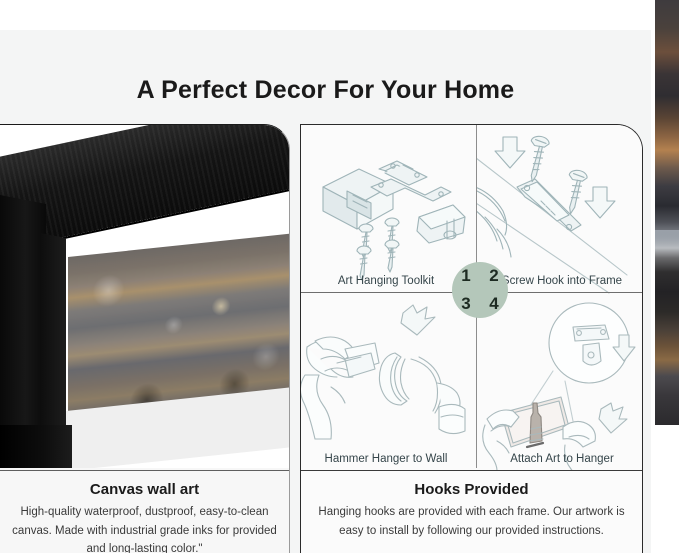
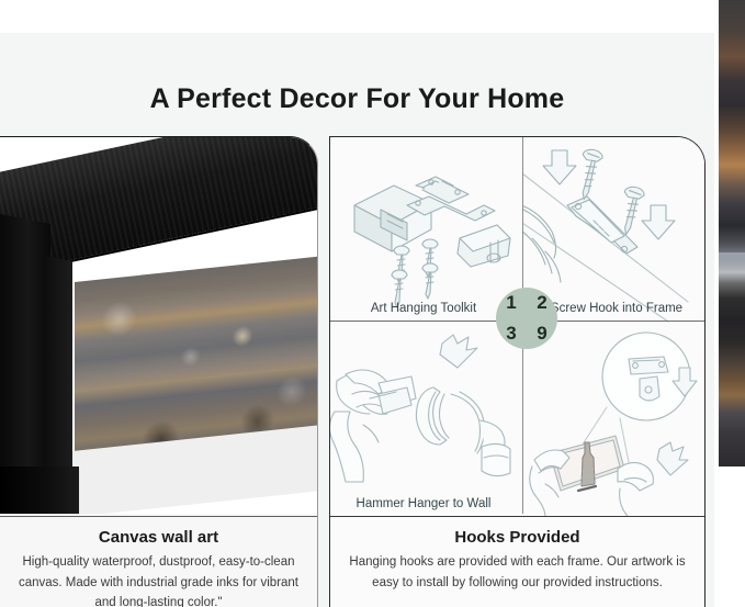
  A Perfect Decor For Your Home
  Canvas wall art
- High-quality waterproof, dustproof, easy-to-clean canvas. Made with industrial grade inks for provided and long-lasting color."
+ High-quality waterproof, dustproof, easy-to-clean canvas. Made with industrial grade inks for vibrant and long-lasting color."
  Art Hanging Toolkit
  crew Hook into Frame
  Hammer Hanger to Wall
- Attach Art to Hanger
  Hooks Provided
  Hanging hooks are provided with each frame. Our artwork is easy to install by following our provided instructions.
  1
  2
  3
- 4
+ 9
